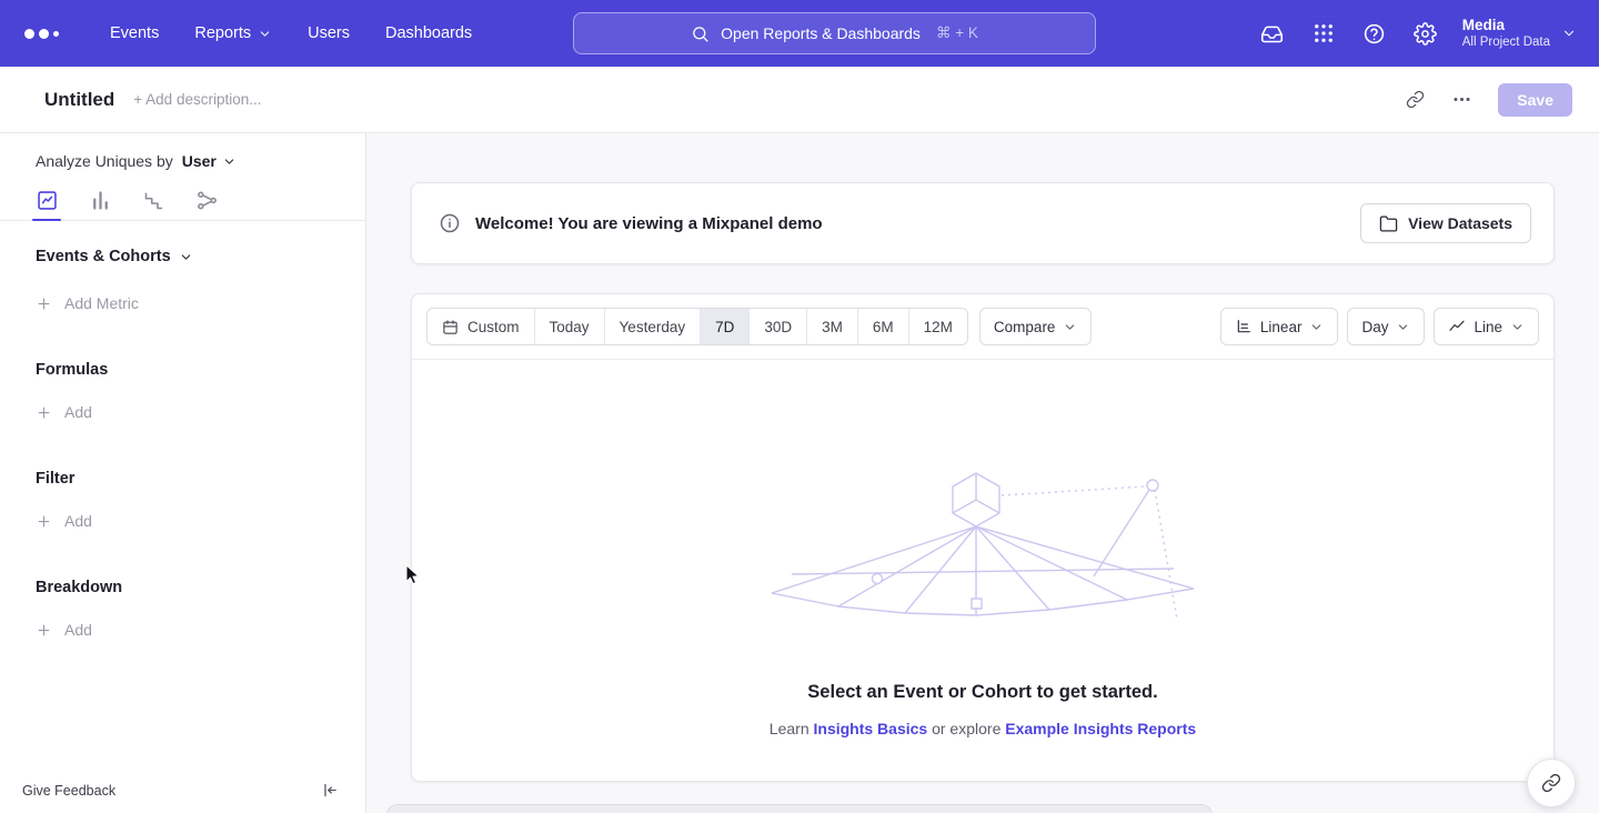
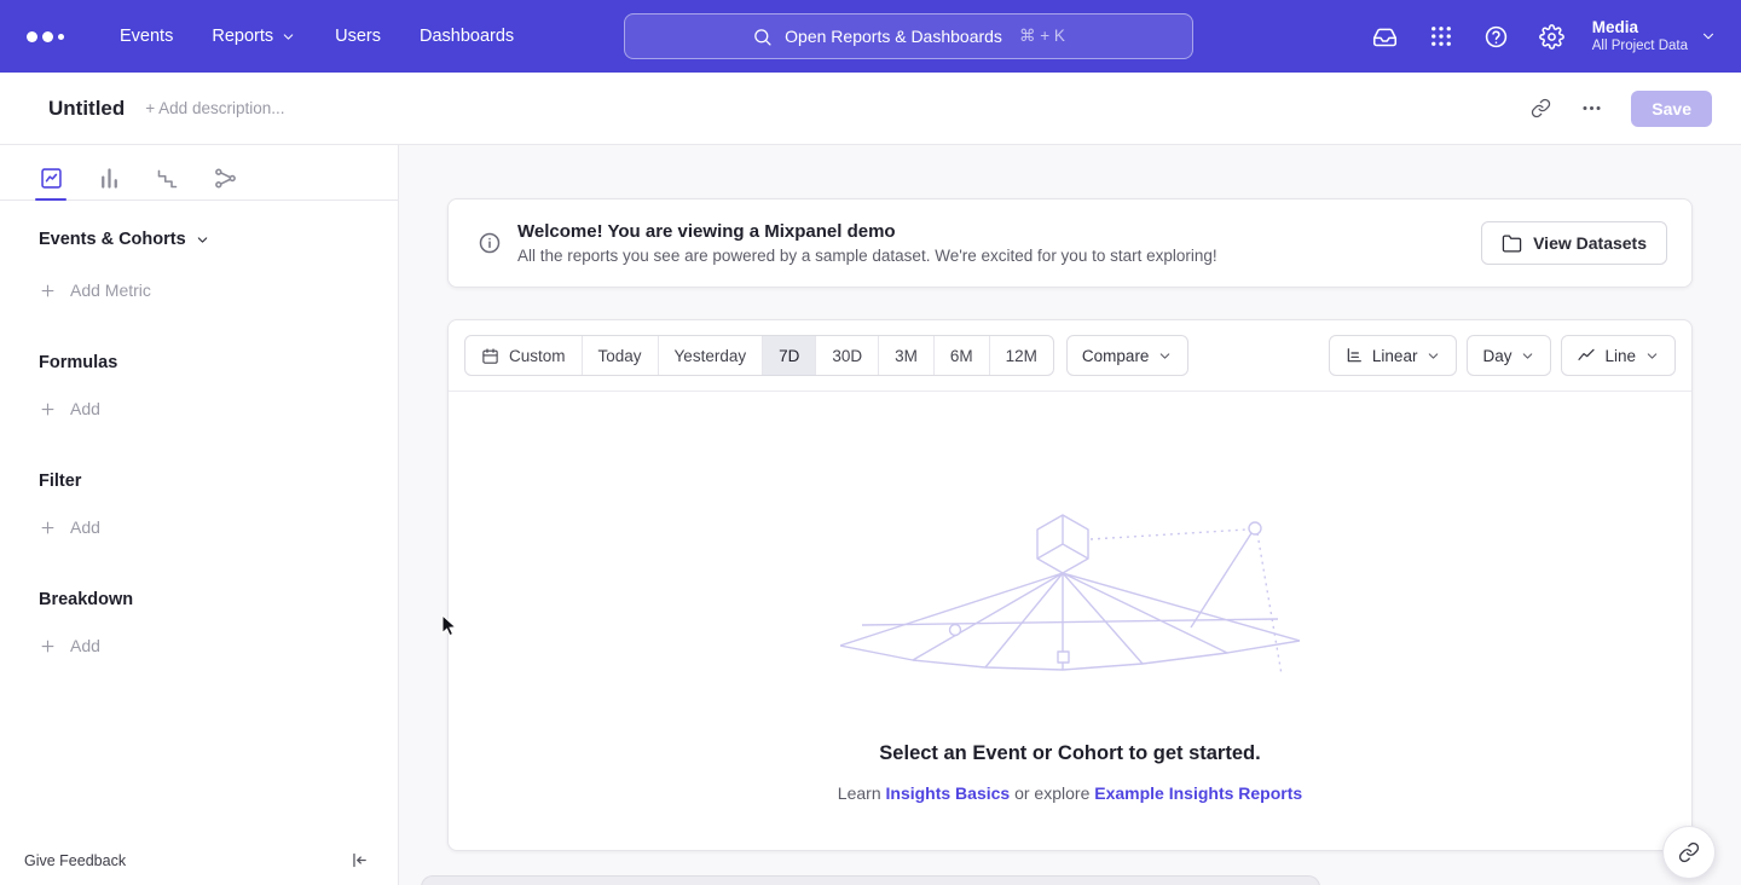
  Events
  Reports
  Users
  Dashboards
  Open Reports & Dashboards
  ⌘ + K
  Media
  All Project Data
  Untitled
  + Add description...
  Save
- Analyze Uniques by
- User
  Events & Cohorts
  Add Metric
  Formulas
  Add
  Filter
  Add
  Breakdown
  Add
  Give Feedback
  Welcome! You are viewing a Mixpanel demo
+ All the reports you see are powered by a sample dataset. We're excited for you to start exploring!
  View Datasets
  Custom
  Today
  Yesterday
  7D
  30D
  3M
  6M
  12M
  Compare
  Linear
  Day
  Line
  Select an Event or Cohort to get started.
  Learn Insights Basics or explore Example Insights Reports
